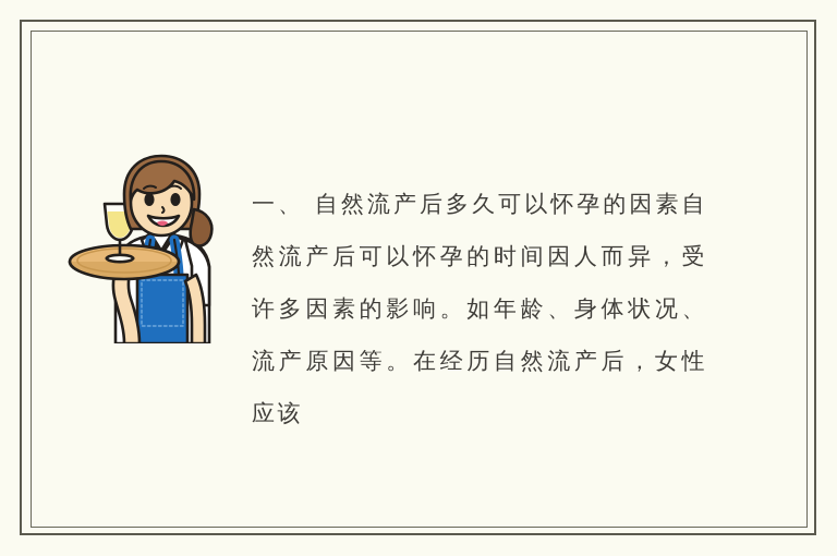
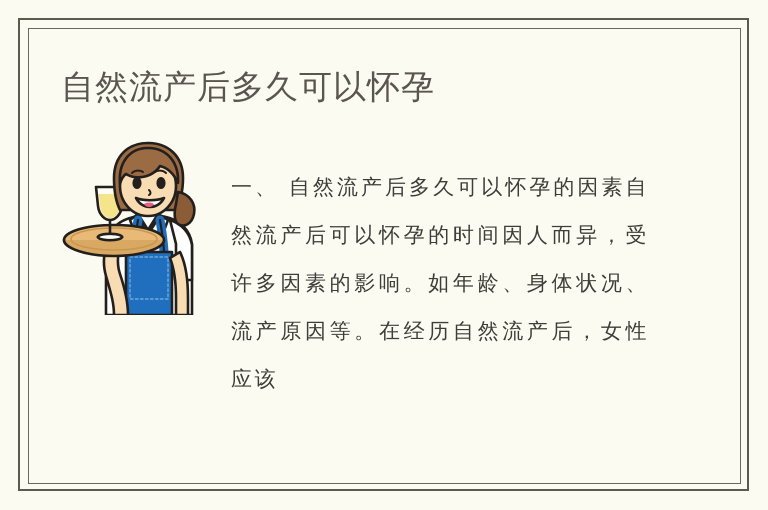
+ 自然流产后多久可以怀孕
  一、 自然流产后多久可以怀孕的因素自然流产后可以怀孕的时间因人而异，受许多因素的影响。如年龄、身体状况、流产原因等。在经历自然流产后，女性应该
